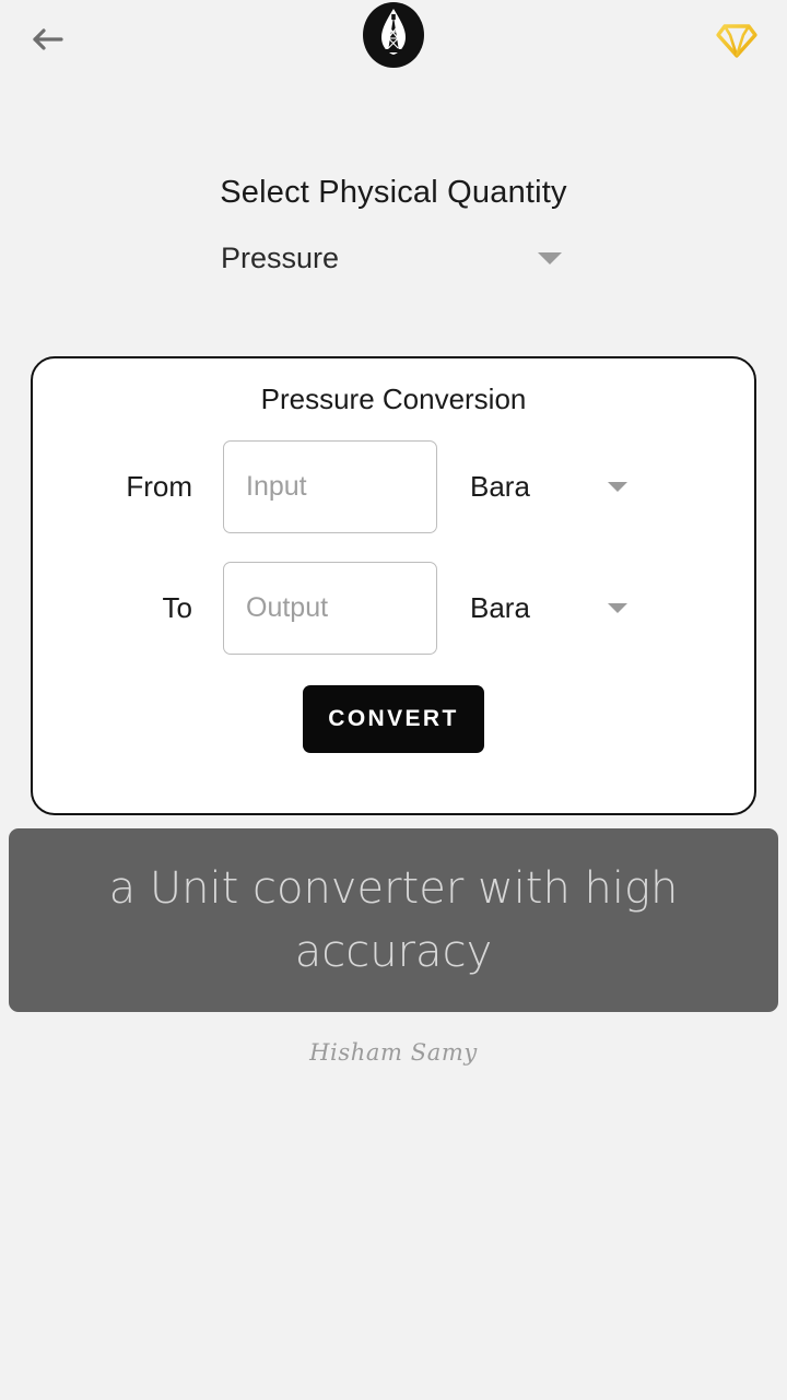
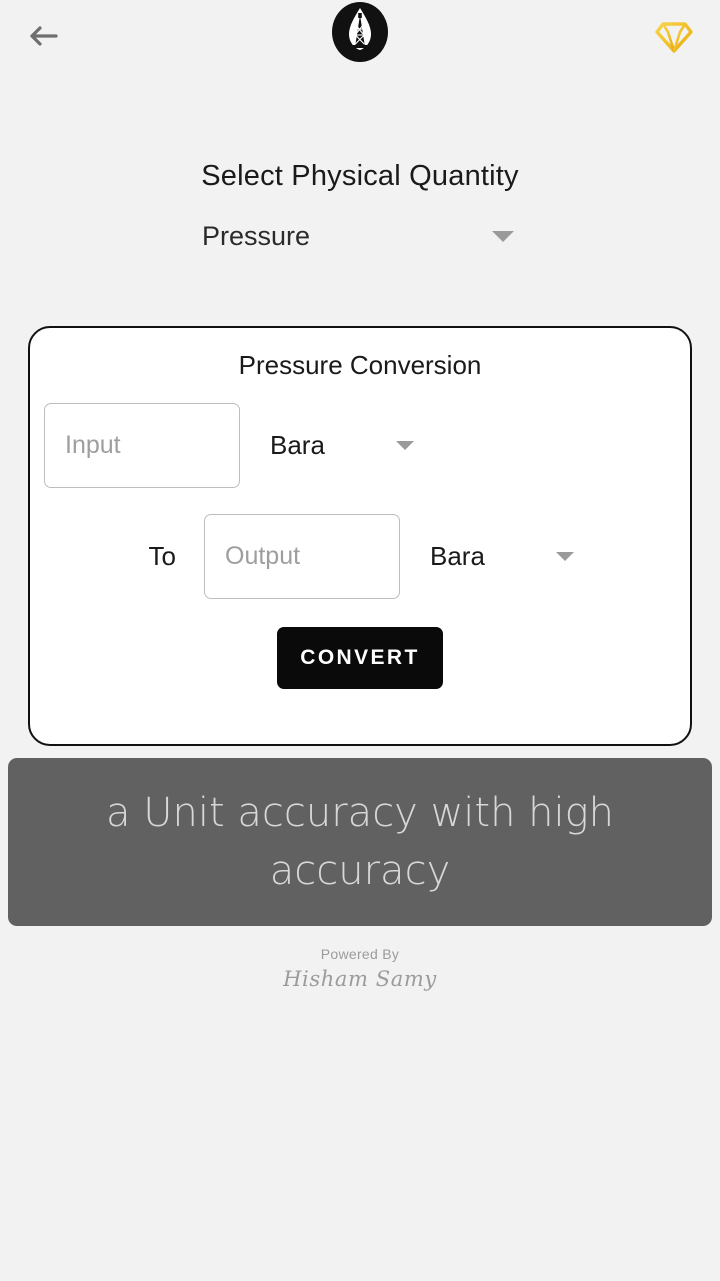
  Select Physical Quantity
  Pressure
  Pressure Conversion
- From
  Input
  Bara
  To
  Output
  Bara
  CONVERT
- a Unit converter with high accuracy
+ a Unit accuracy with high accuracy
+ Powered By
  Hisham Samy
